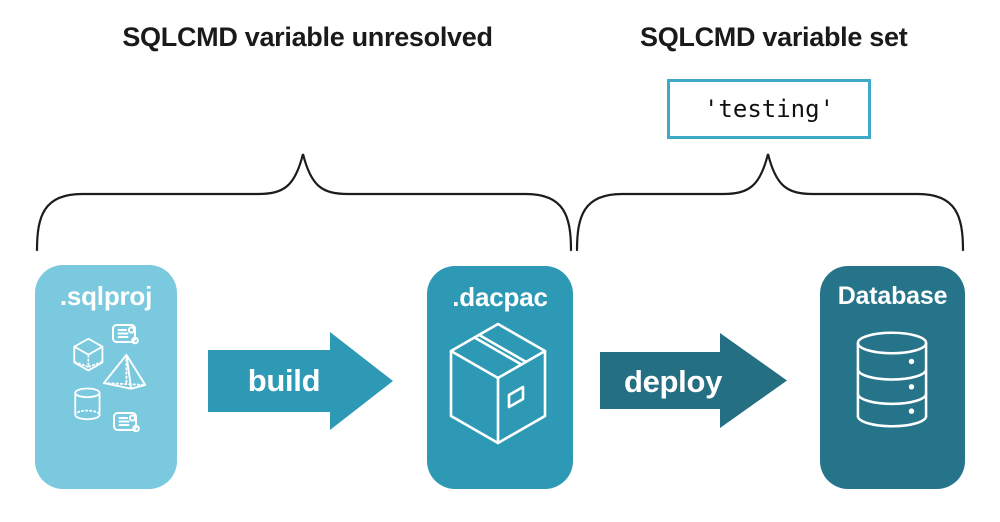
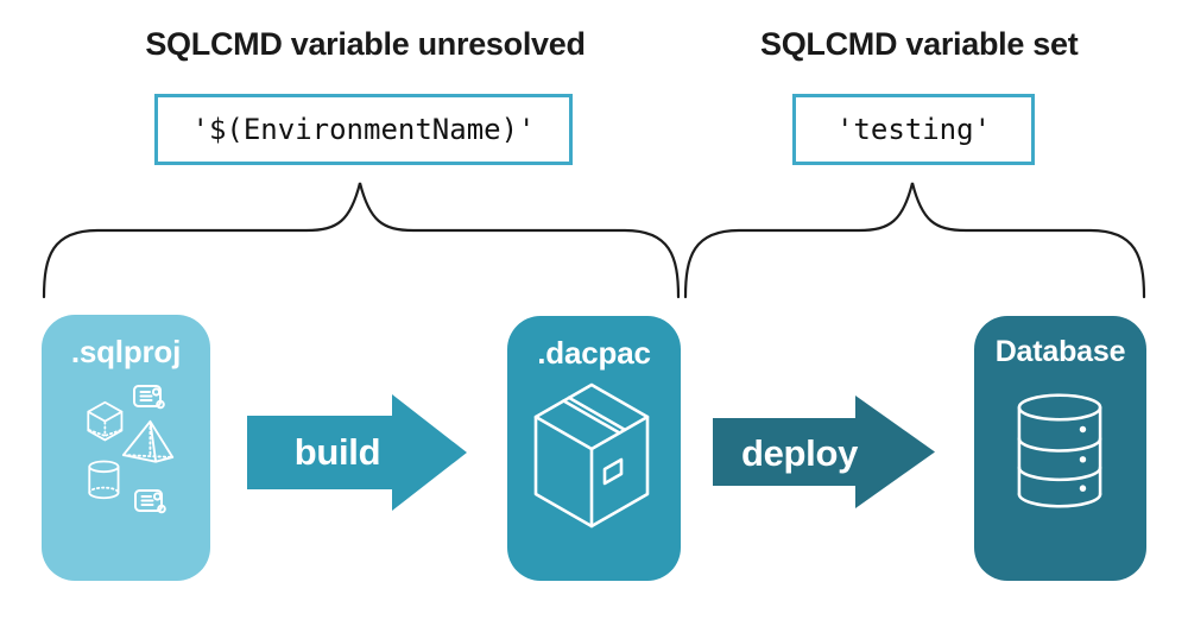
  SQLCMD variable unresolved
  SQLCMD variable se
+ '$(EnvironmentName)'
  'testing'
  .sqlproj
  build
  .dacpac
  deploy
  Database
